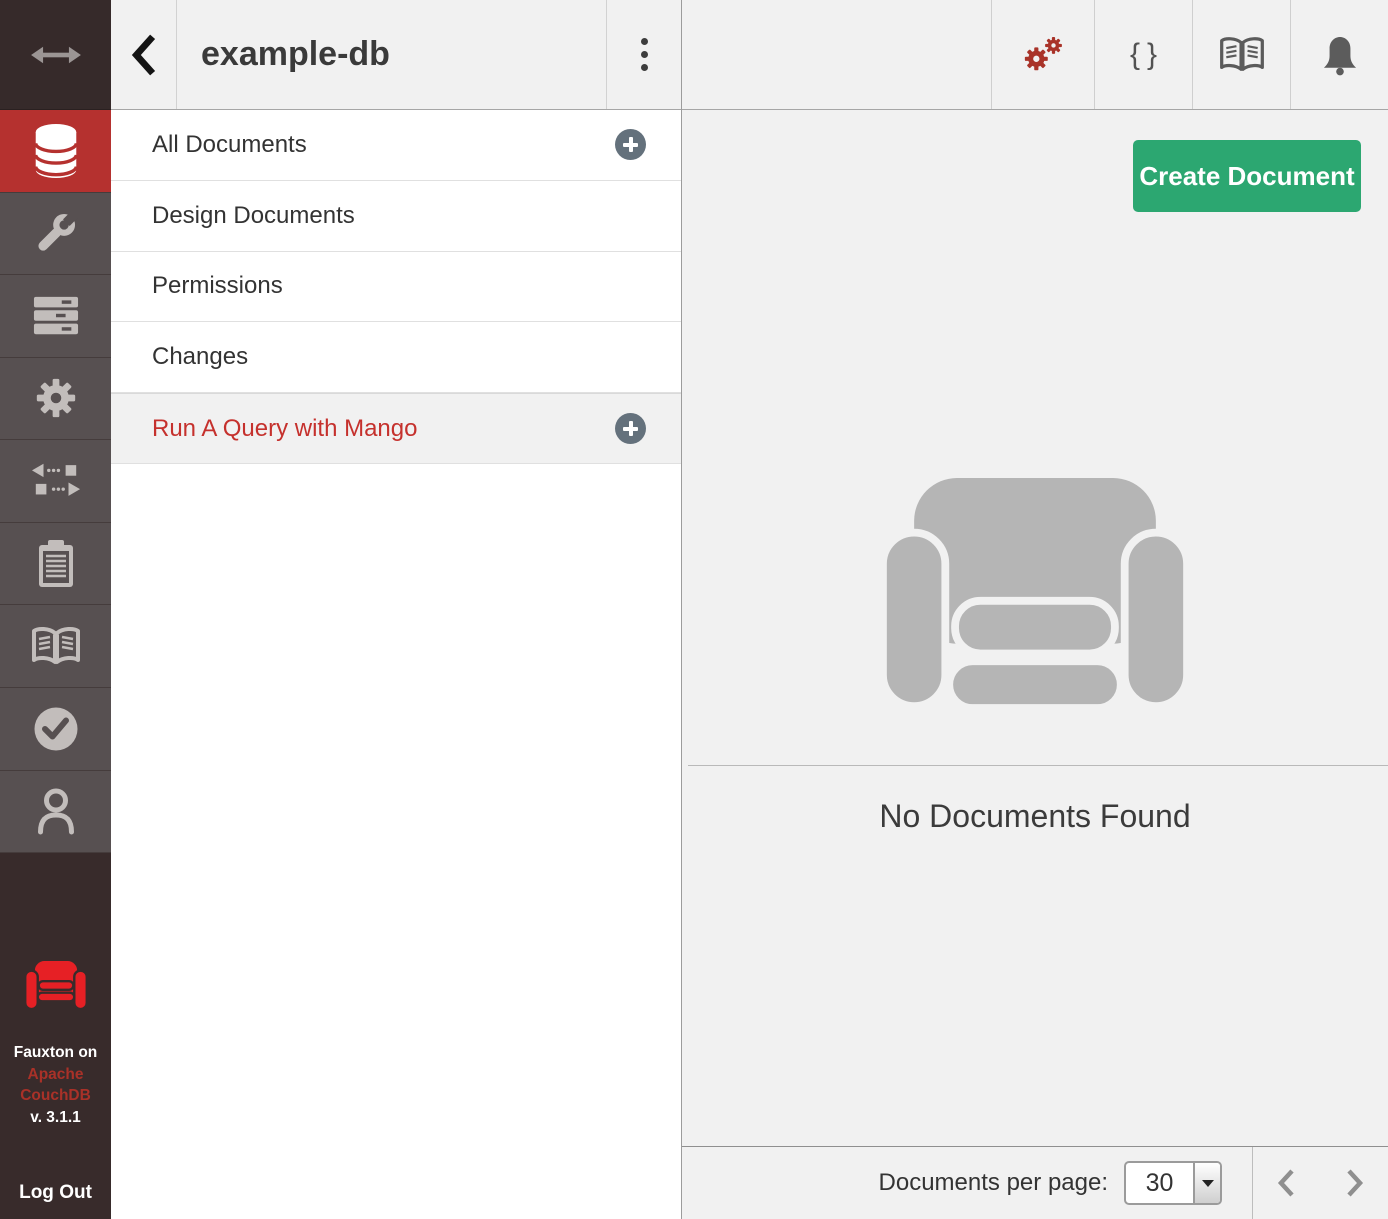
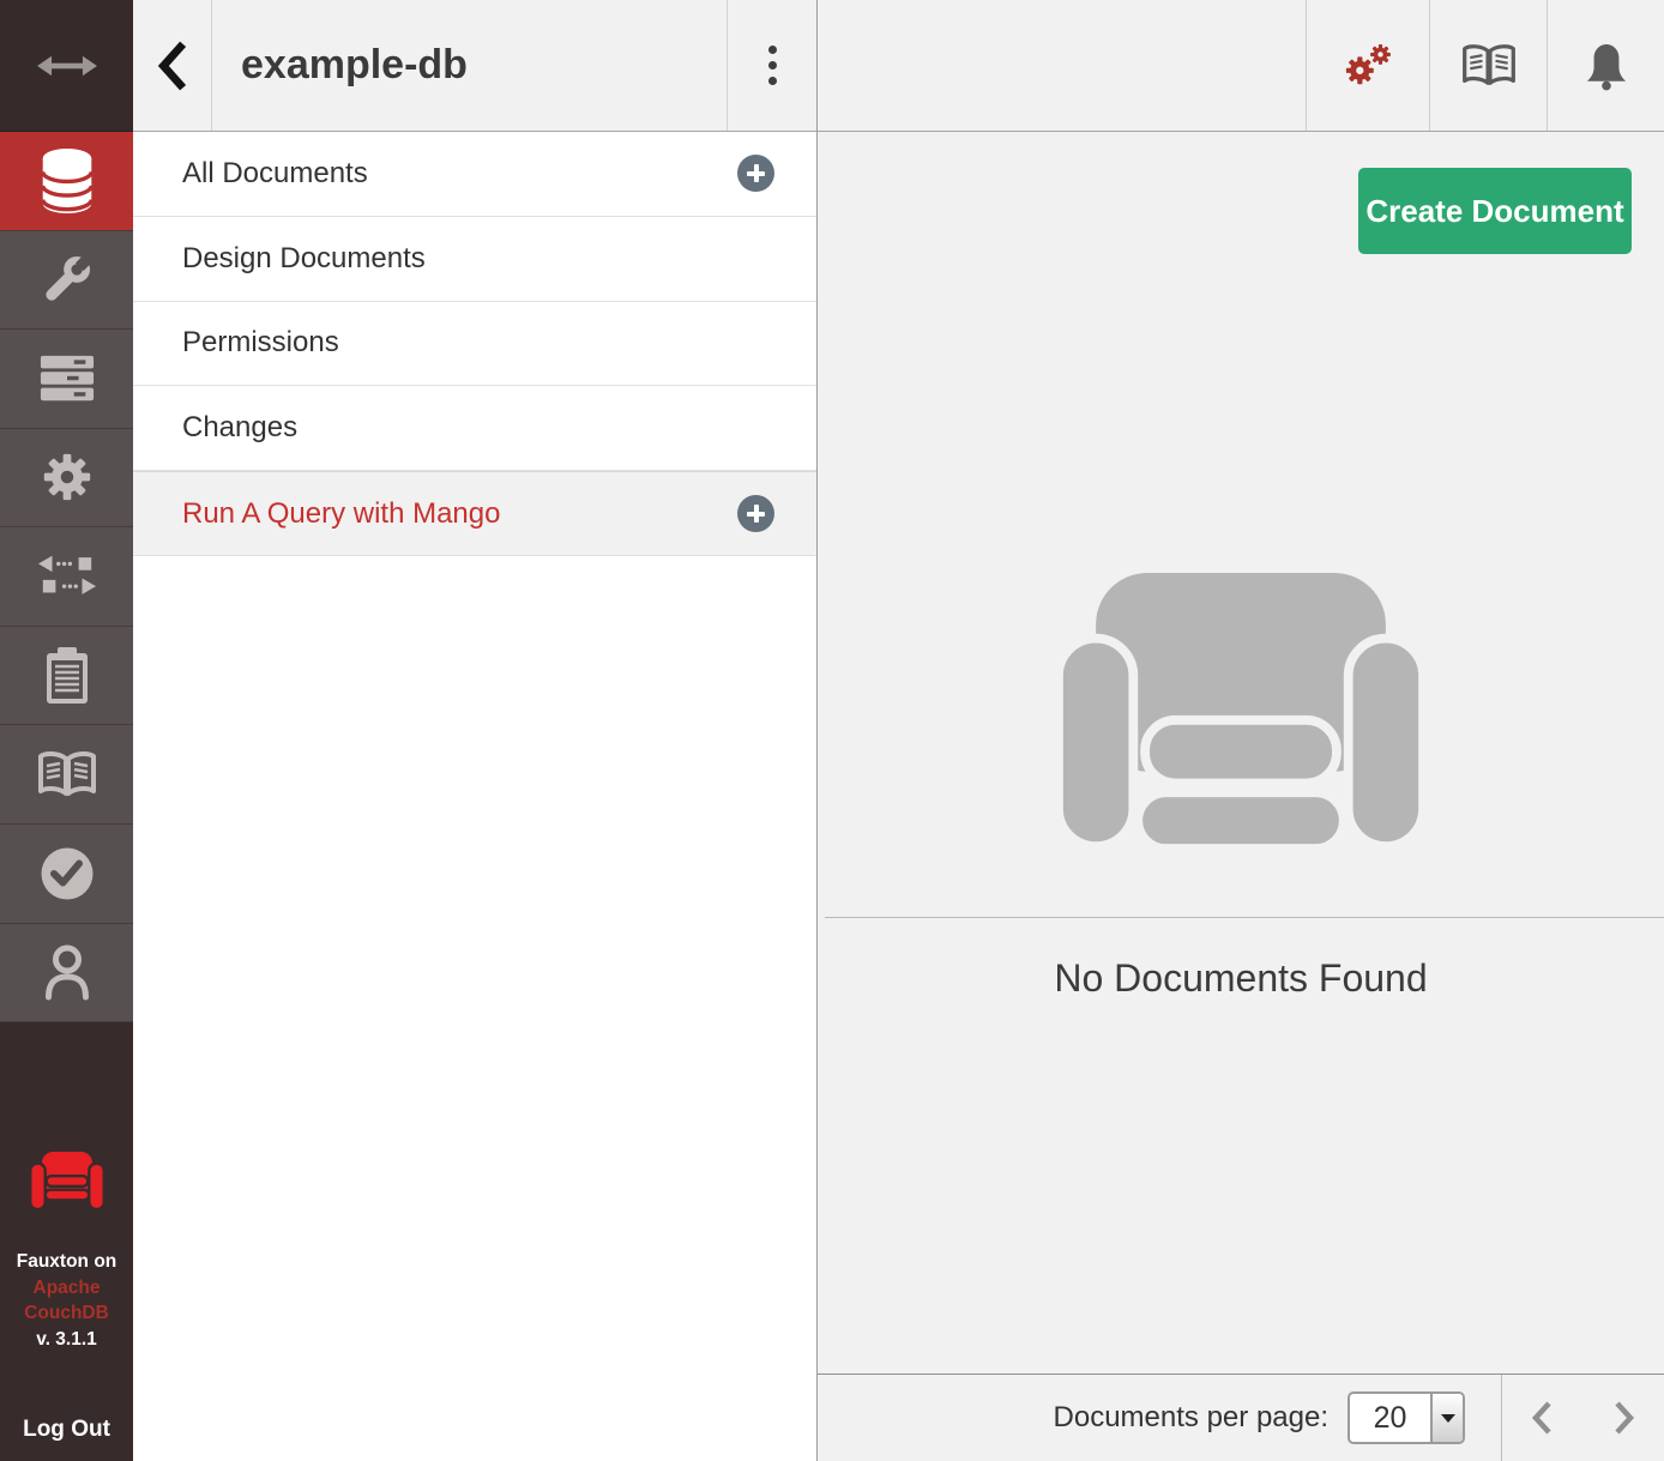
  Fauxton on
  Apache
  CouchDB
  v. 3.1.1
  Log Out
  example-db
  All Documents
  Design Documents
  Permissions
  Changes
  Run A Query with Mango
- {}
  Create Document
  No Documents Found
  Documents per page:
- 30
+ 20
